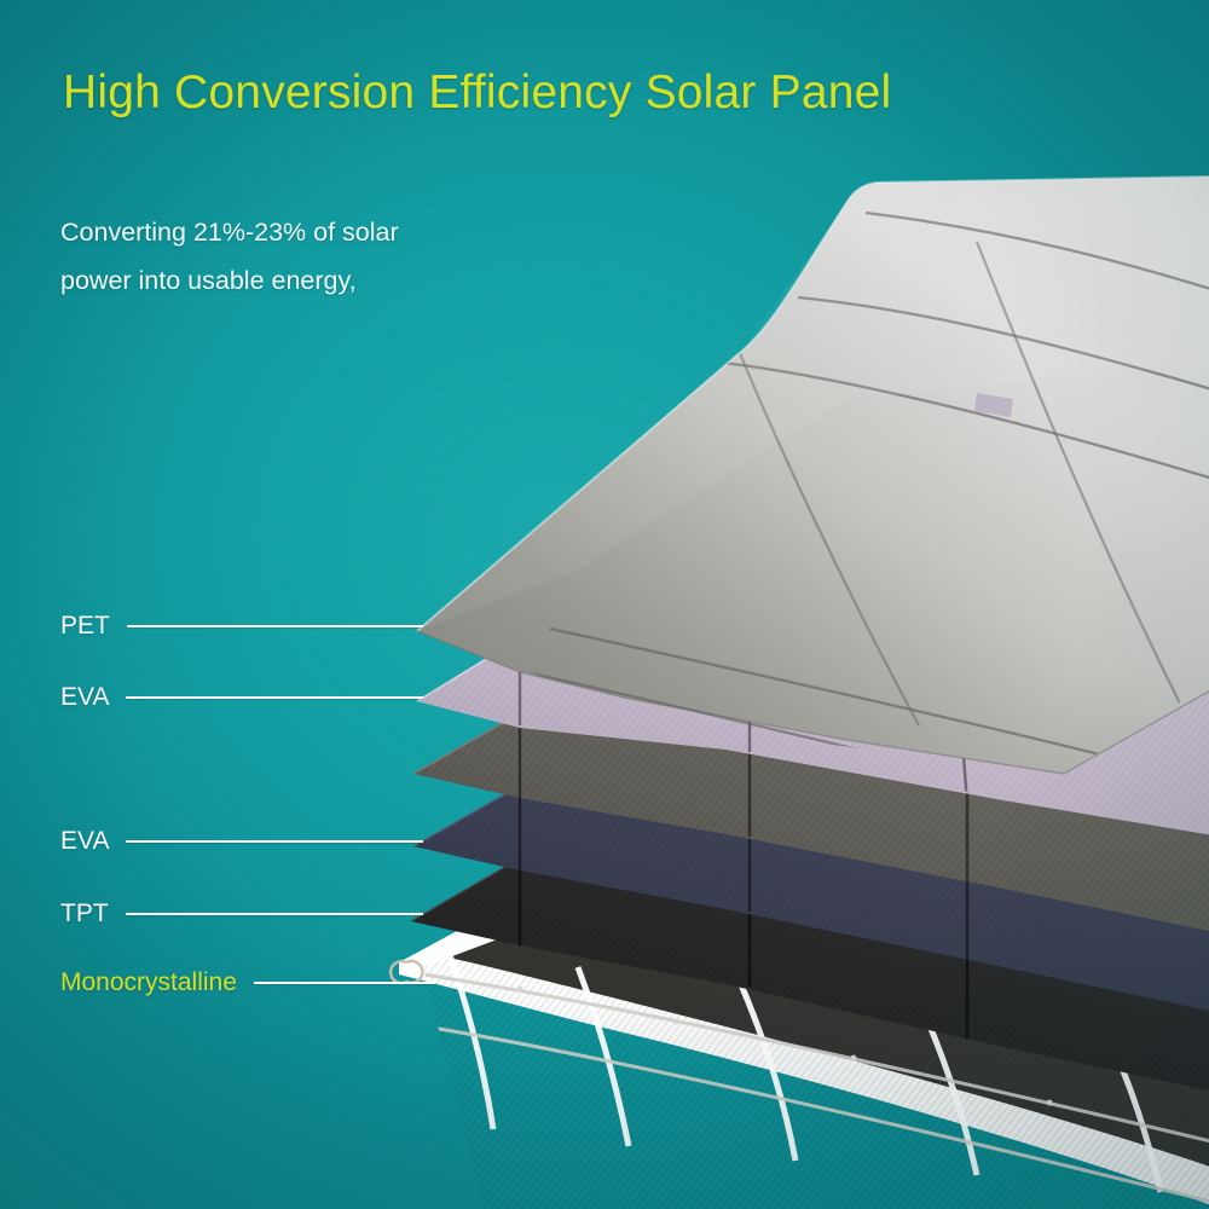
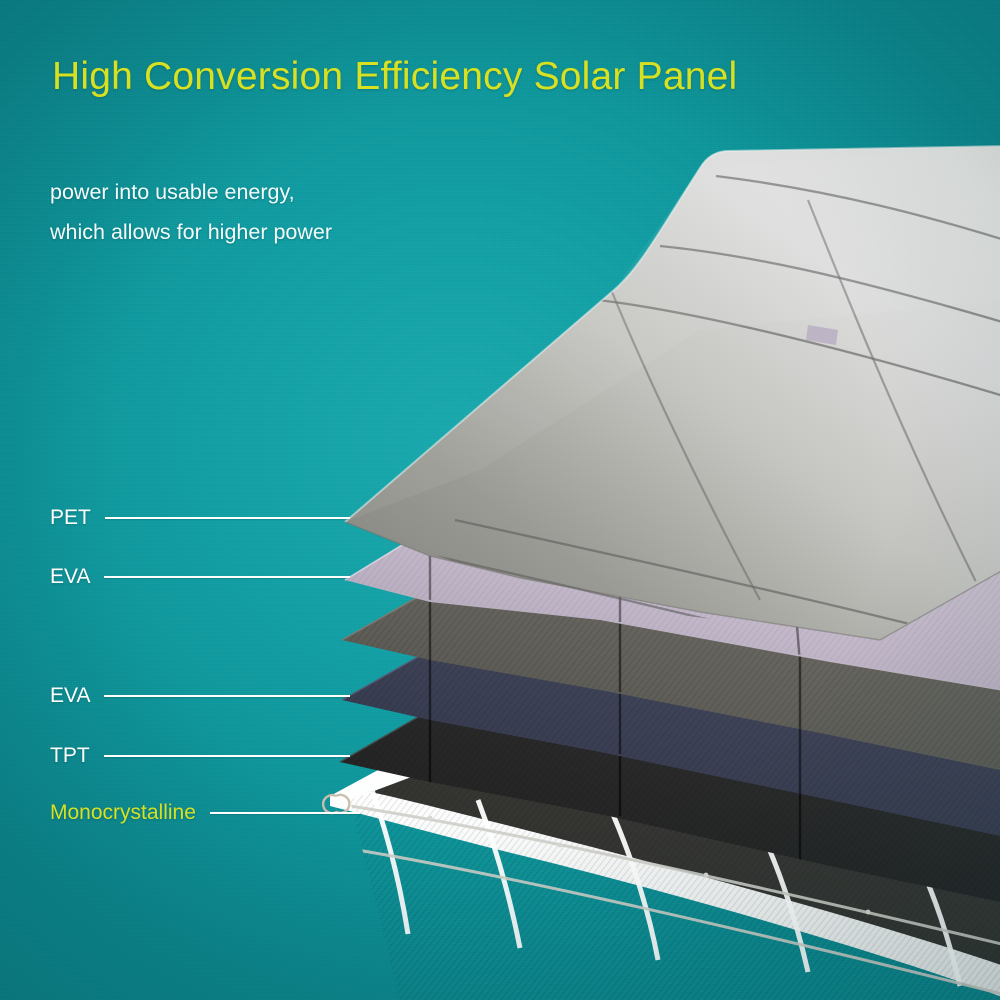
  High Conversion Efficiency Solar Panel
- Converting 21%-23% of solar
  power into usable energy,
+ which allows for higher power
  PET
  EVA
  EVA
  TPT
  Monocrystalline
